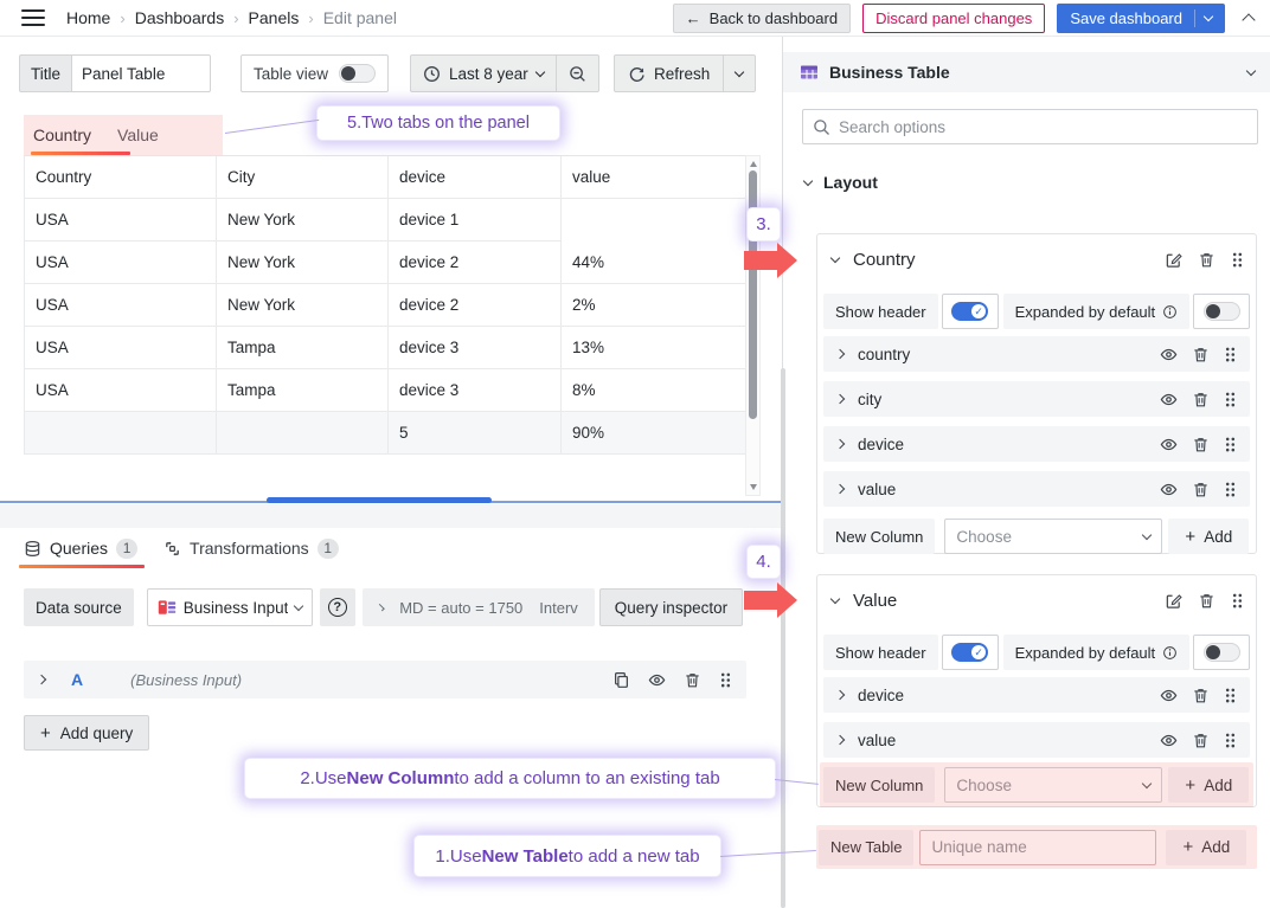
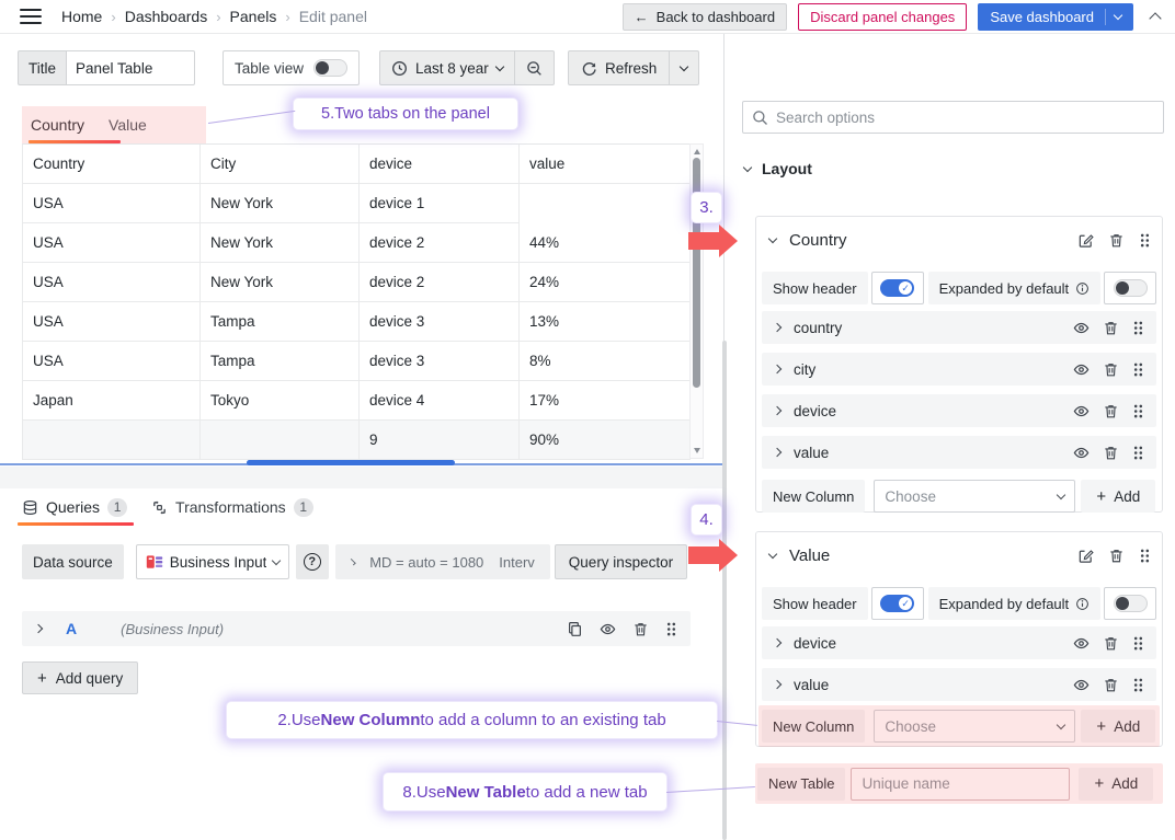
  Home
  ›
  Dashboards
  ›
  Panels
  ›
  Edit panel
  ←
  Back to dashboard
  Discard panel changes
  Save dashboard
  Title
  Panel Table
  Table view
  Last 8 year
  Refresh
  Country
  Value
  Country
  City
  device
  value
  USA
  New York
  device 1
  USA
  New York
  device 2
  44%
  USA
  New York
  device 2
- 2%
+ 24%
  USA
  Tampa
  device 3
  13%
  USA
  Tampa
  device 3
  8%
+ Japan
+ Tokyo
+ device 4
+ 17%
- 5
+ 9
  90%
  Queries
  1
  Transformations
  1
  Data source
  Business Input
  ?
- MD = auto = 1750
+ MD = auto = 1080
  Interv
  Query inspector
  A
  (Business Input)
  +
  Add query
- Business Table
  Search options
  Layout
  Country
  Show header
  ✓
  Expanded by default
  country
  city
  device
  value
  New Column
  Choose
  +
  Add
  Value
  Show header
  ✓
  Expanded by default
  device
  value
  New Column
  Choose
  +
  Add
  New Table
  Unique name
  +
  Add
  5.Two tabs on the panel
  2.Use
  New Column
  to add a column to an existing tab
- 1.Use
+ 8.Use
  New Table
  to add a new tab
  3.
  4.
